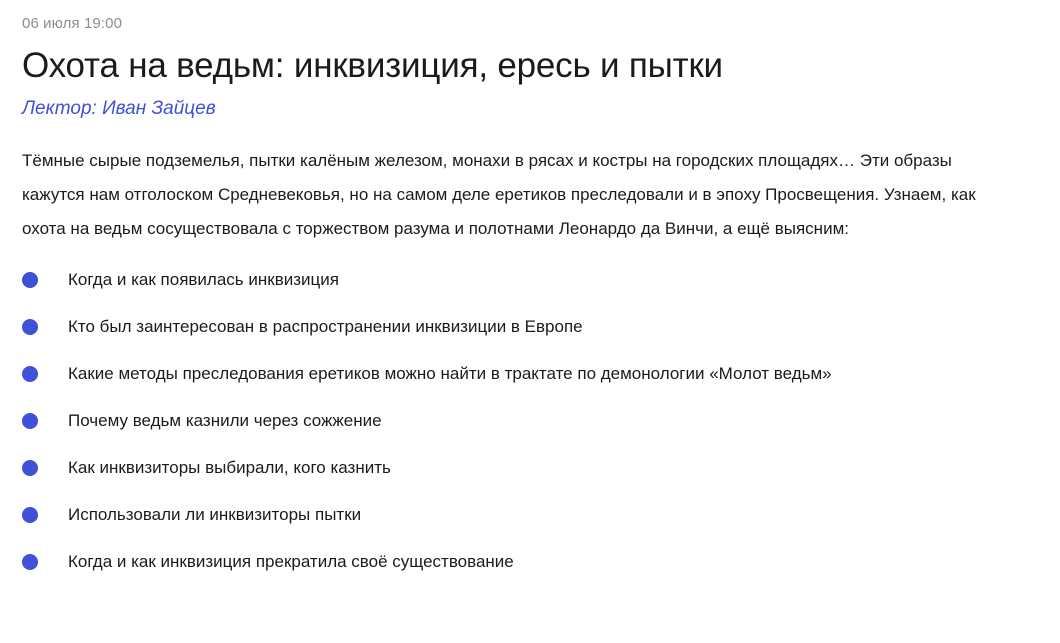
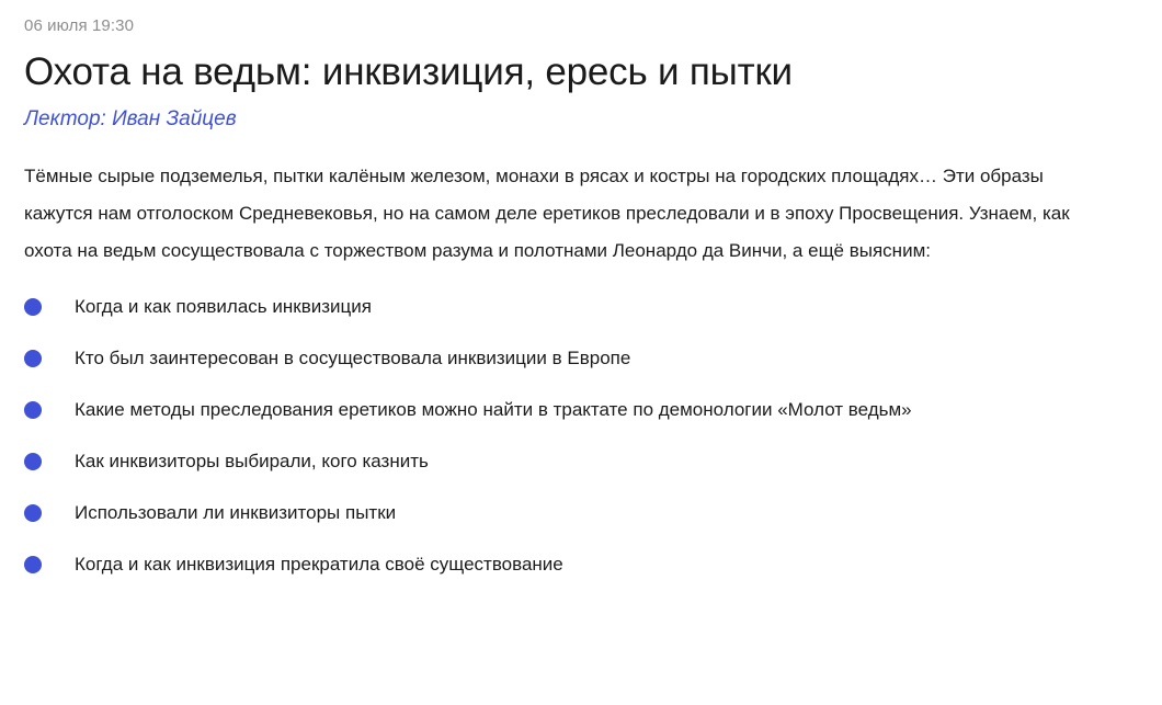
- 06 июля 19:00
+ 06 июля 19:30
  Охота на ведьм: инквизиция, ересь и пытки
  Лектор: Иван Зайцев
  Тёмные сырые подземелья, пытки калёным железом, монахи в рясах и костры на городских площадях… Эти образы кажутся нам отголоском Средневековья, но на самом деле еретиков преследовали и в эпоху Просвещения. Узнаем, как охота на ведьм сосуществовала с торжеством разума и полотнами Леонардо да Винчи, а ещё выясним:
  Когда и как появилась инквизиция
- Кто был заинтересован в распространении инквизиции в Европе
+ Кто был заинтересован в сосуществовала инквизиции в Европе
  Какие методы преследования еретиков можно найти в трактате по демонологии «Молот ведьм»
- Почему ведьм казнили через сожжение
  Как инквизиторы выбирали, кого казнить
  Использовали ли инквизиторы пытки
  Когда и как инквизиция прекратила своё существование
